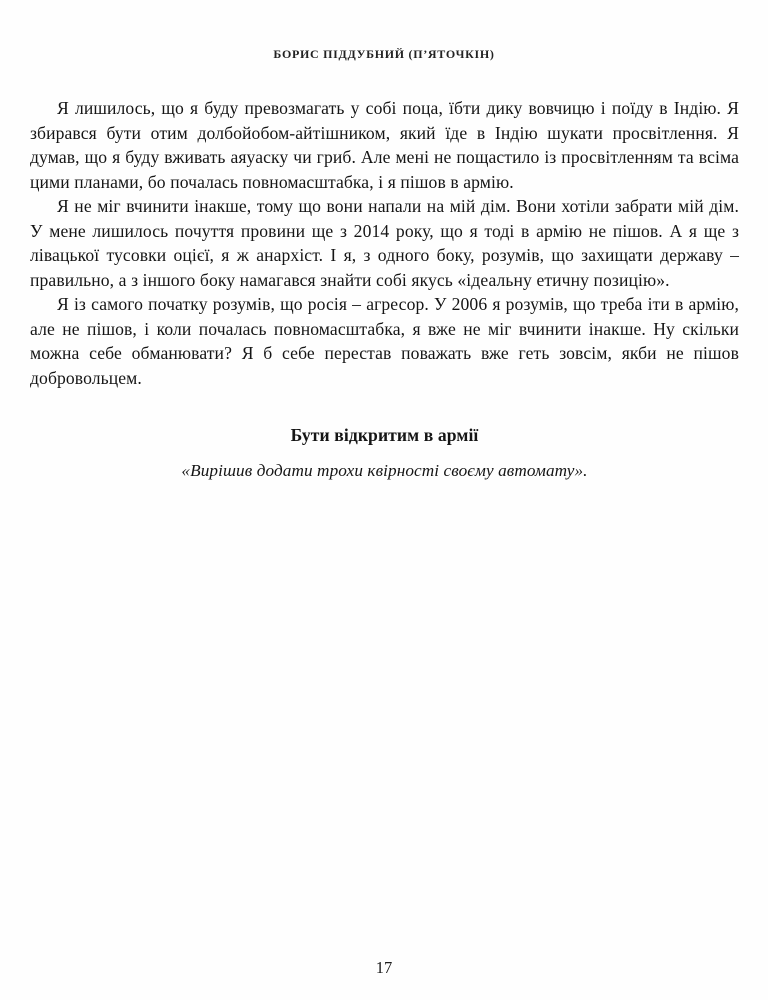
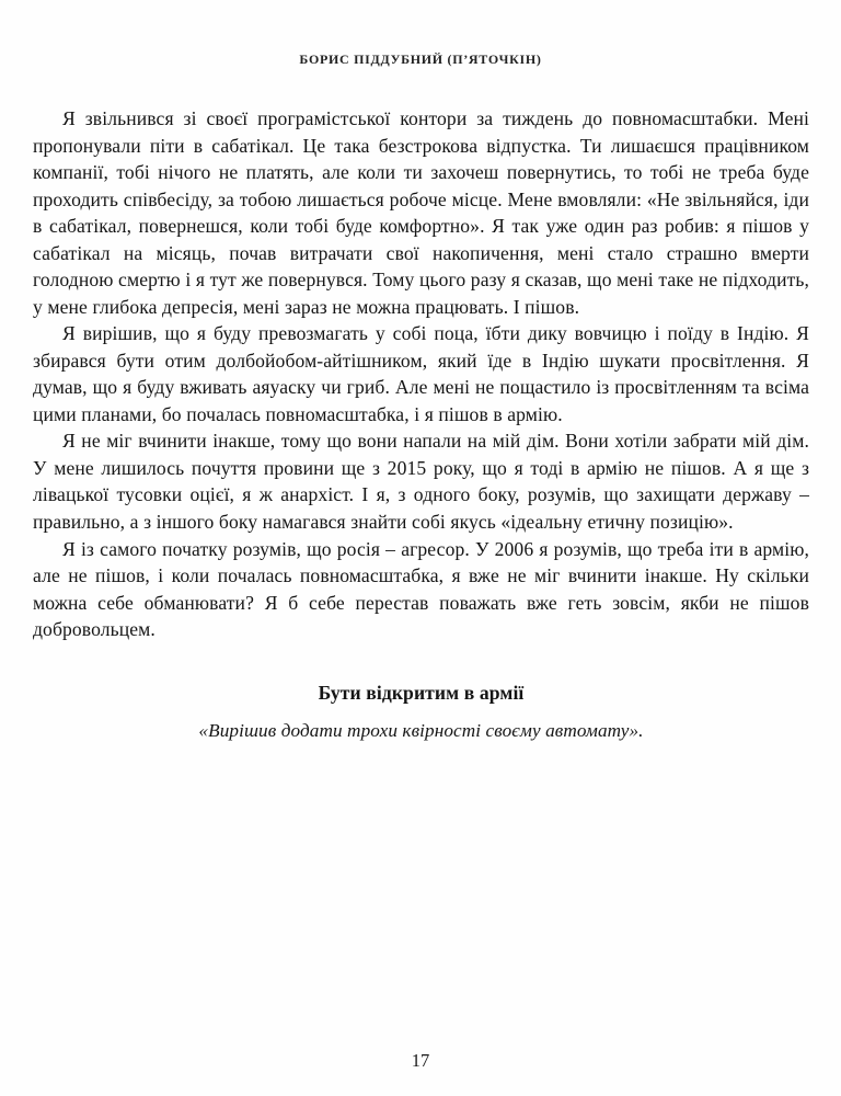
  БОРИС ПІДДУБНИЙ (П’ЯТОЧКІН)
+ Я звільнився зі своєї програмістської контори за тиждень до повномасштабки. Мені пропонували піти в сабатікал. Це така безстрокова відпустка. Ти лишаєшся працівником компанії, тобі нічого не платять, але коли ти захочеш повернутись, то тобі не треба буде проходить співбесіду, за тобою лишається робоче місце. Мене вмовляли: «Не звільняйся, іди в сабатікал, повернешся, коли тобі буде комфортно». Я так уже один раз робив: я пішов у сабатікал на місяць, почав витрачати свої накопичення, мені стало страшно вмерти голодною смертю і я тут же повернувся. Тому цього разу я сказав, що мені таке не підходить, у мене глибока депресія, мені зараз не можна працювать. І пішов.
- Я лишилось, що я буду превозмагать у собі поца, їбти дику вовчицю і поїду в Індію. Я збирався бути отим долбойобом-айтішником, який їде в Індію шукати просвітлення. Я думав, що я буду вживать аяуаску чи гриб. Але мені не пощастило із просвітленням та всіма цими планами, бо почалась повномасштабка, і я пішов в армію.
+ Я вирішив, що я буду превозмагать у собі поца, їбти дику вовчицю і поїду в Індію. Я збирався бути отим долбойобом-айтішником, який їде в Індію шукати просвітлення. Я думав, що я буду вживать аяуаску чи гриб. Але мені не пощастило із просвітленням та всіма цими планами, бо почалась повномасштабка, і я пішов в армію.
- Я не міг вчинити інакше, тому що вони напали на мій дім. Вони хотіли забрати мій дім. У мене лишилось почуття провини ще з 2014 року, що я тоді в армію не пішов. А я ще з лівацької тусовки оцієї, я ж анархіст. І я, з одного боку, розумів, що захищати державу – правильно, а з іншого боку намагався знайти собі якусь «ідеальну етичну позицію».
+ Я не міг вчинити інакше, тому що вони напали на мій дім. Вони хотіли забрати мій дім. У мене лишилось почуття провини ще з 2015 року, що я тоді в армію не пішов. А я ще з лівацької тусовки оцієї, я ж анархіст. І я, з одного боку, розумів, що захищати державу – правильно, а з іншого боку намагався знайти собі якусь «ідеальну етичну позицію».
  Я із самого початку розумів, що росія – агресор. У 2006 я розумів, що треба іти в армію, але не пішов, і коли почалась повномасштабка, я вже не міг вчинити інакше. Ну скільки можна себе обманювати? Я б себе перестав поважать вже геть зовсім, якби не пішов добровольцем.
  Бути відкритим в армії
  «Вирішив додати трохи квірності своєму автомату».
  17
